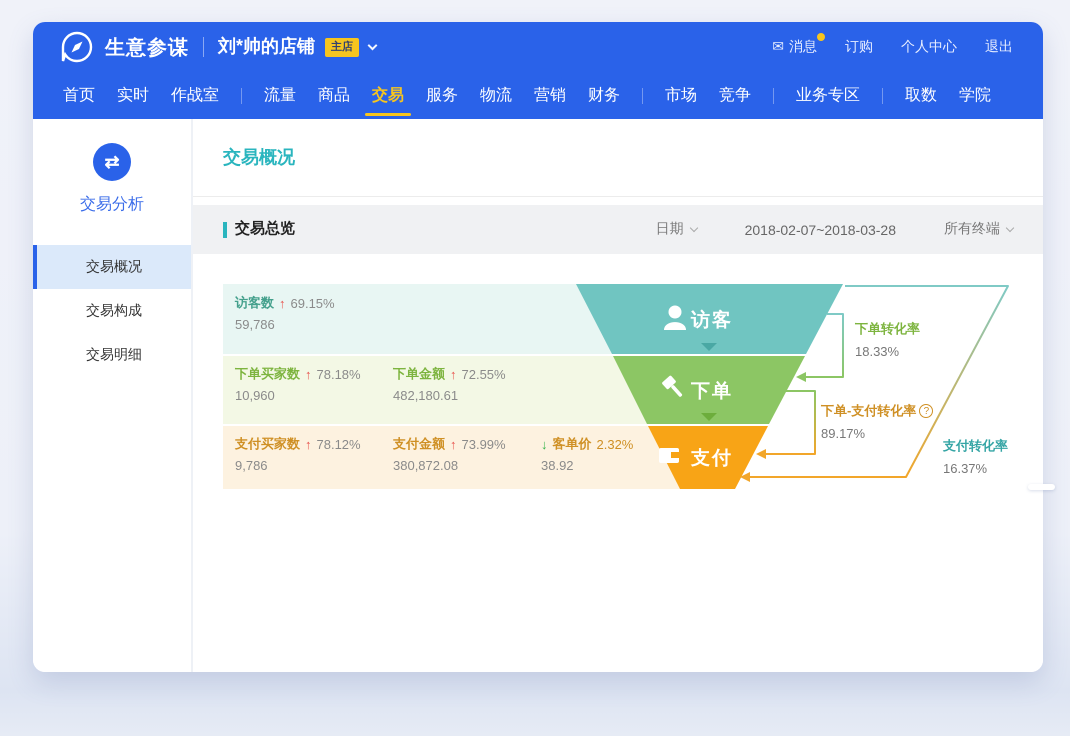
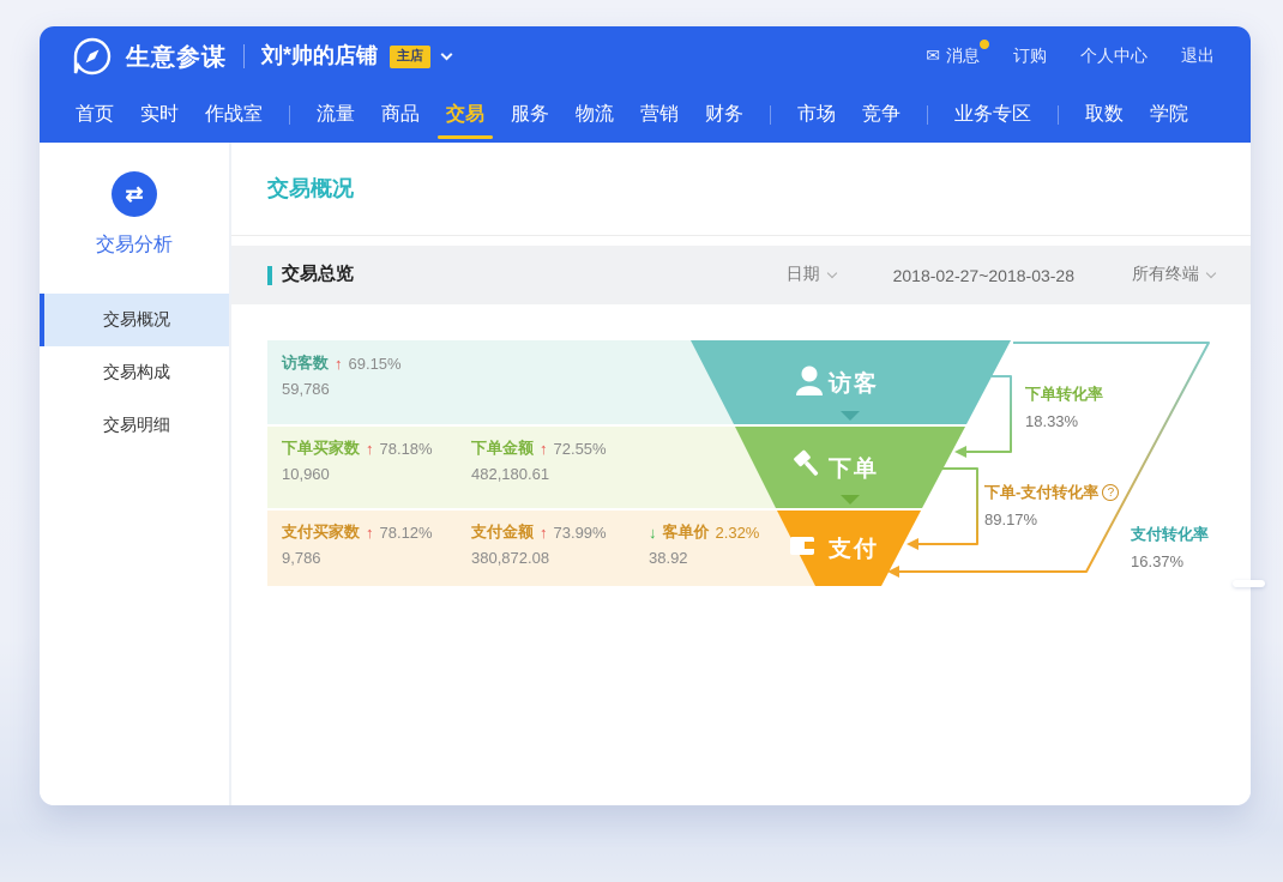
  生意参谋
  刘*帅的店铺
  主店
  消息
  订购
  个人中心
  退出
  首页
  实时
  作战室
  流量
  商品
  交易
  服务
  物流
  营销
  财务
  市场
  竞争
  业务专区
  取数
  学院
  交易分析
  交易概况
  交易构成
  交易明细
  交易概况
  交易总览
  日期
- 2018-02-07~2018-03-28
+ 2018-02-27~2018-03-28
  所有终端
  访客
  下单
  支付
  访客数
  69.15%
  59,786
  下单买家数
  78.18%
  10,960
  下单金额
  72.55%
  482,180.61
  支付买家数
  78.12%
  9,786
  支付金额
  73.99%
  380,872.08
  客单价
  2.32%
  38.92
  下单转化率
  18.33%
  下单-支付转化率
  89.17%
  支付转化率
  16.37%
